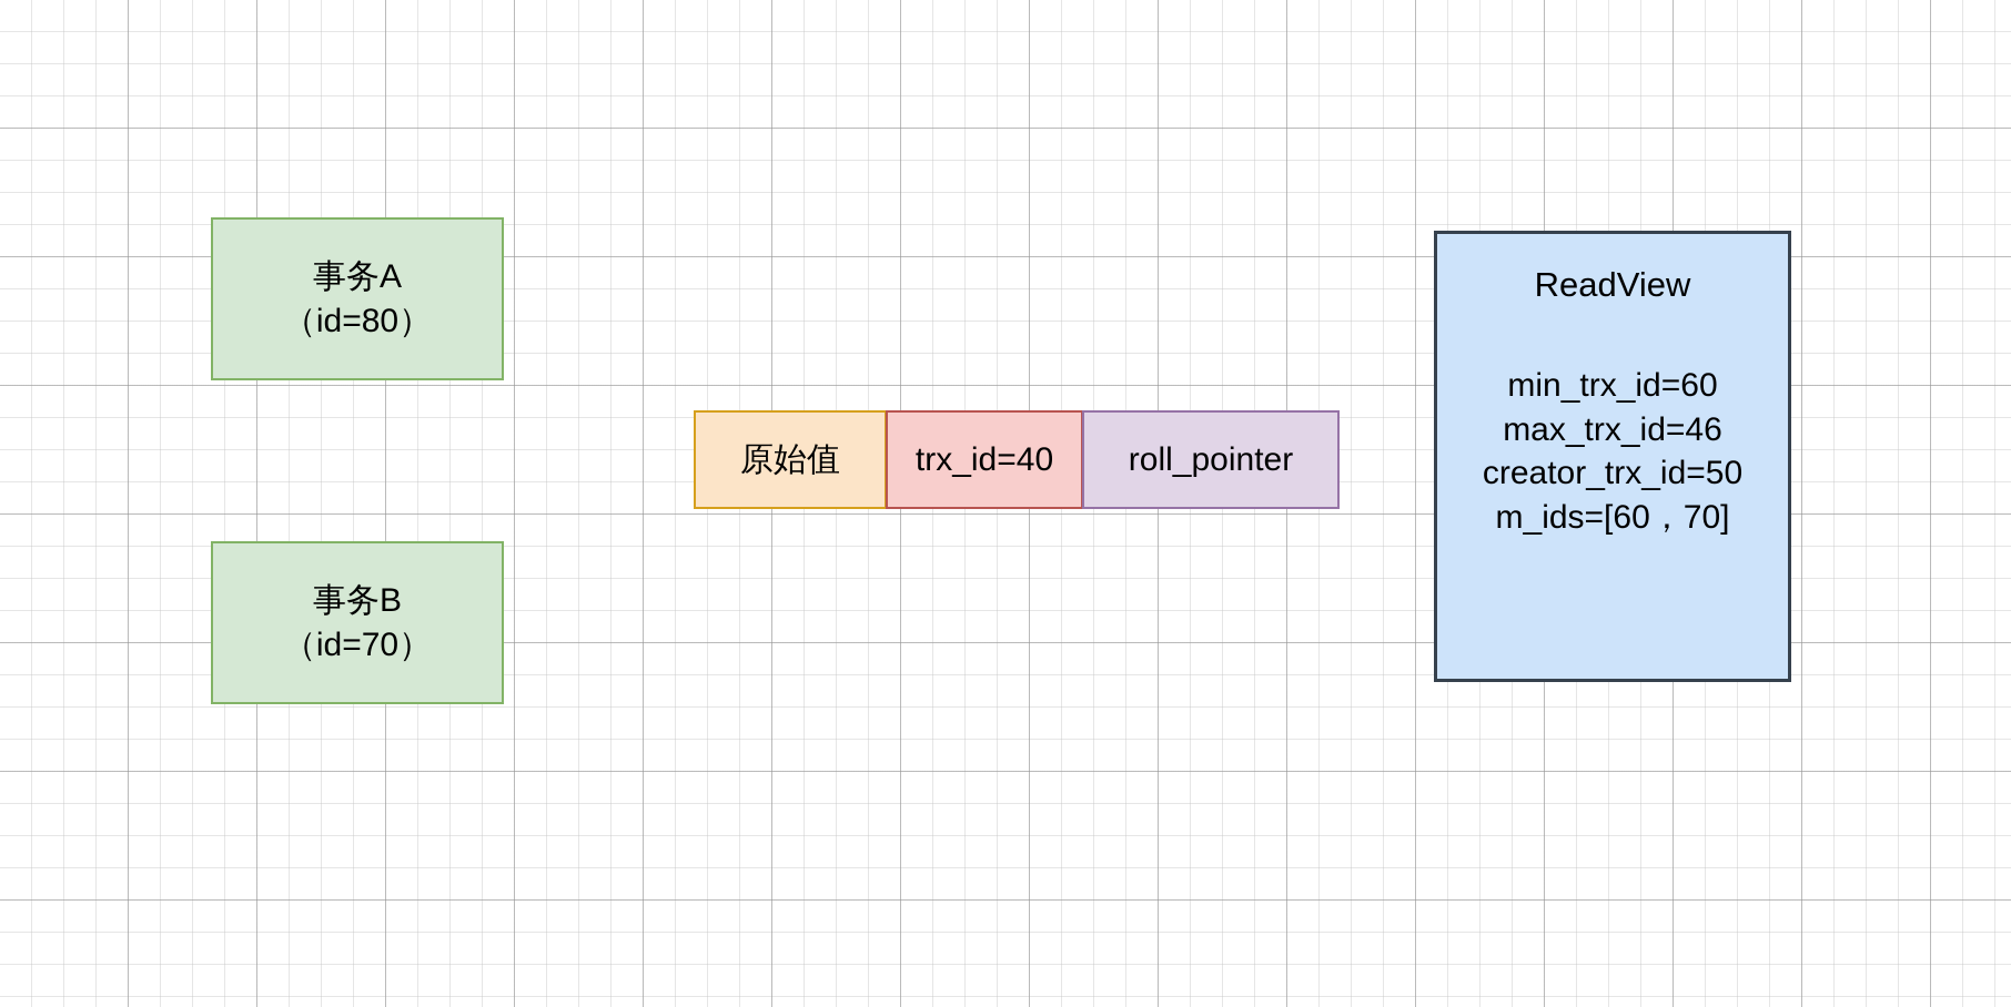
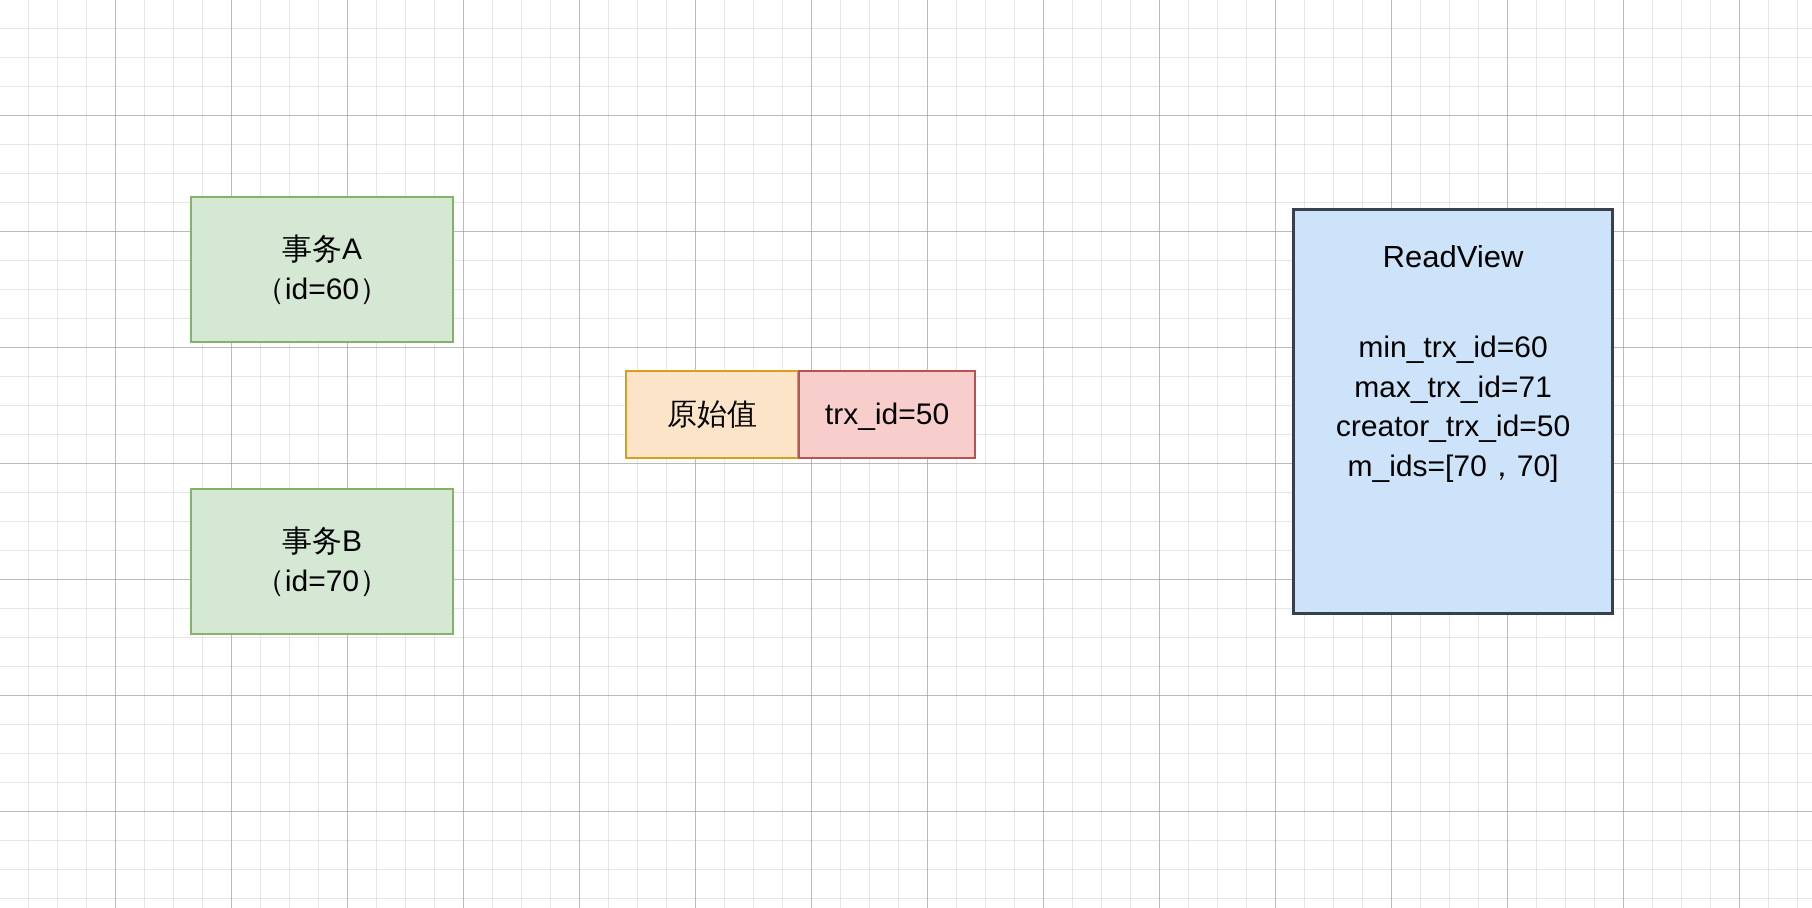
  事务A
- （id=80）
+ （id=60）
  事务B
  （id=70）
  原始值
- trx_id=40
+ trx_id=50
- roll_pointer
  ReadView
  min_trx_id=60
- max_trx_id=46
+ max_trx_id=71
  creator_trx_id=50
- m_ids=[60，70]
+ m_ids=[70，70]
